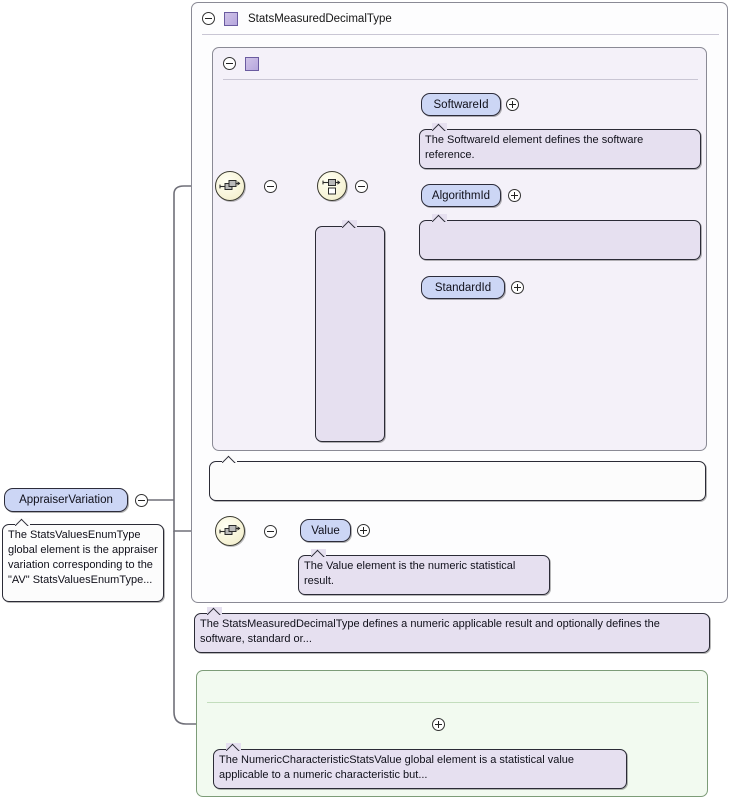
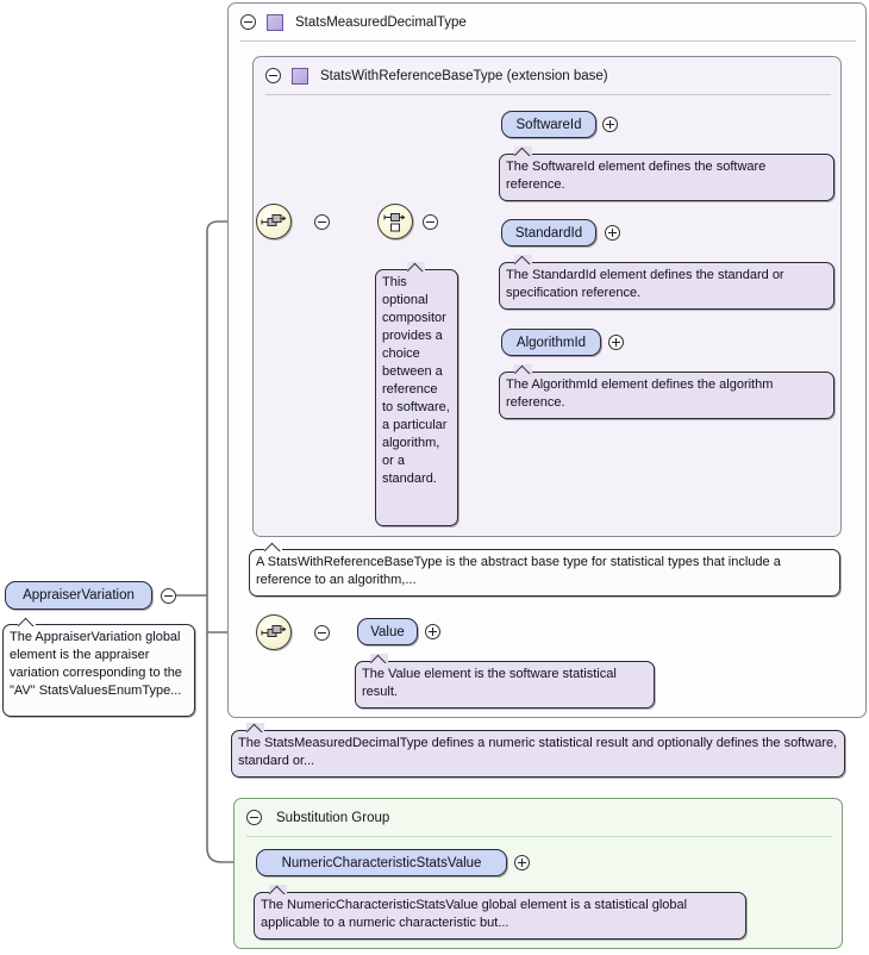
  StatsMeasuredDecimalType
+ StatsWithReferenceBaseType (extension base)
+ This optional compositor provides a choice between a reference to software, a particular algorithm, or a standard.
  SoftwareId
  The SoftwareId element defines the software reference.
- AlgorithmId
+ StandardId
+ The StandardId element defines the standard or specification reference.
- StandardId
+ AlgorithmId
+ The AlgorithmId element defines the algorithm reference.
+ A StatsWithReferenceBaseType is the abstract base type for statistical types that include a reference to an algorithm,...
  Value
- The Value element is the numeric statistical result.
+ The Value element is the software statistical result.
- The StatsMeasuredDecimalType defines a numeric applicable result and optionally defines the software, standard or...
+ The StatsMeasuredDecimalType defines a numeric statistical result and optionally defines the software, standard or...
+ Substitution Group
+ NumericCharacteristicStatsValue
- The NumericCharacteristicStatsValue global element is a statistical value applicable to a numeric characteristic but...
+ The NumericCharacteristicStatsValue global element is a statistical global applicable to a numeric characteristic but...
  AppraiserVariation
- The StatsValuesEnumType global element is the appraiser variation corresponding to the "AV" StatsValuesEnumType...
+ The AppraiserVariation global element is the appraiser variation corresponding to the "AV" StatsValuesEnumType...
